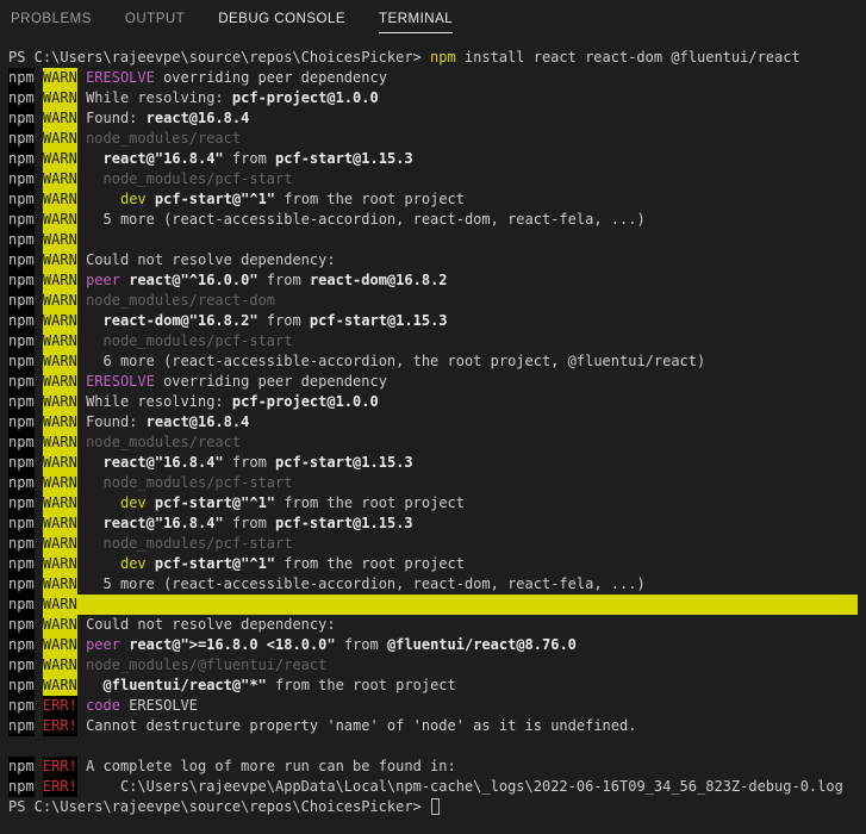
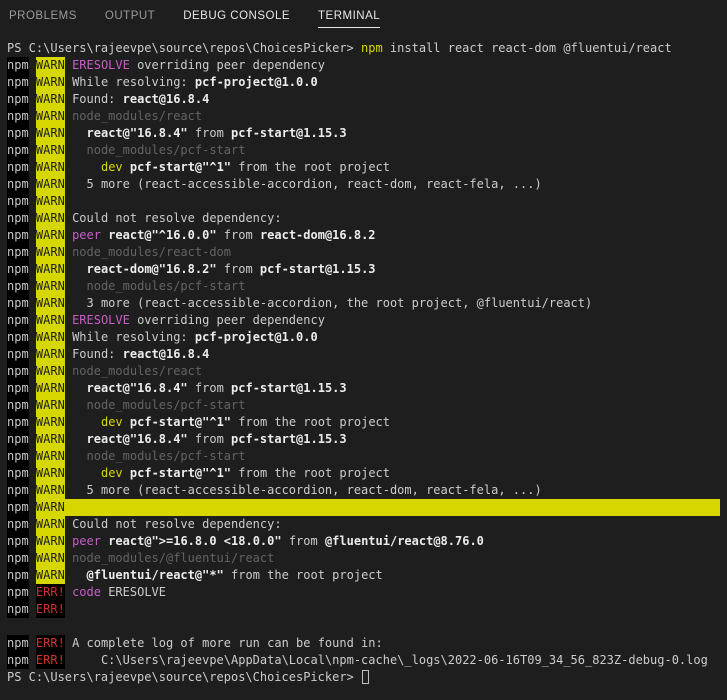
  PROBLEMS
  OUTPUT
  DEBUG CONSOLE
  TERMINAL
  PS C:\Users\rajeevpe\source\repos\ChoicesPicker>
  npm
  install react react-dom @fluentui/react
  npm
  WARN
  ERESOLVE
  overriding peer dependency
  npm
  WARN
  While resolving:
  pcf-project@1.0.0
  npm
  WARN
  Found:
  react@16.8.4
  npm
  WARN
  node_modules/react
  npm
  WARN
  react@"16.8.4"
  from
  pcf-start@1.15.3
  npm
  WARN
  node_modules/pcf-start
  npm
  WARN
  dev
  pcf-start@"^1"
  from the root project
  npm
  WARN
  5 more (react-accessible-accordion, react-dom, react-fela, ...)
  npm
  WARN
  npm
  WARN
  Could not resolve dependency:
  npm
  WARN
  peer
  react@"^16.0.0"
  from
  react-dom@16.8.2
  npm
  WARN
  node_modules/react-dom
  npm
  WARN
  react-dom@"16.8.2"
  from
  pcf-start@1.15.3
  npm
  WARN
  node_modules/pcf-start
  npm
  WARN
- 6 more (react-accessible-accordion, the root project, @fluentui/react)
+ 3 more (react-accessible-accordion, the root project, @fluentui/react)
  npm
  WARN
  ERESOLVE
  overriding peer dependency
  npm
  WARN
  While resolving:
  pcf-project@1.0.0
  npm
  WARN
  Found:
  react@16.8.4
  npm
  WARN
  node_modules/react
  npm
  WARN
  react@"16.8.4"
  from
  pcf-start@1.15.3
  npm
  WARN
  node_modules/pcf-start
  npm
  WARN
  dev
  pcf-start@"^1"
  from the root project
  npm
  WARN
  react@"16.8.4"
  from
  pcf-start@1.15.3
  npm
  WARN
  node_modules/pcf-start
  npm
  WARN
  dev
  pcf-start@"^1"
  from the root project
  npm
  WARN
  5 more (react-accessible-accordion, react-dom, react-fela, ...)
  npm
  WARN
  npm
  WARN
  Could not resolve dependency:
  npm
  WARN
  peer
  react@">=16.8.0 <18.0.0"
  from
  @fluentui/react@8.76.0
  npm
  WARN
  node_modules/@fluentui/react
  npm
  WARN
  @fluentui/react@"*"
  from the root project
  npm
  ERR!
  code
  ERESOLVE
  npm
  ERR!
- Cannot destructure property 'name' of 'node' as it is undefined.
  npm
  ERR!
  A complete log of more run can be found in:
  npm
  ERR!
  C:\Users\rajeevpe\AppData\Local\npm-cache\_logs\2022-06-16T09_34_56_823Z-debug-0.log
  PS C:\Users\rajeevpe\source\repos\ChoicesPicker>
